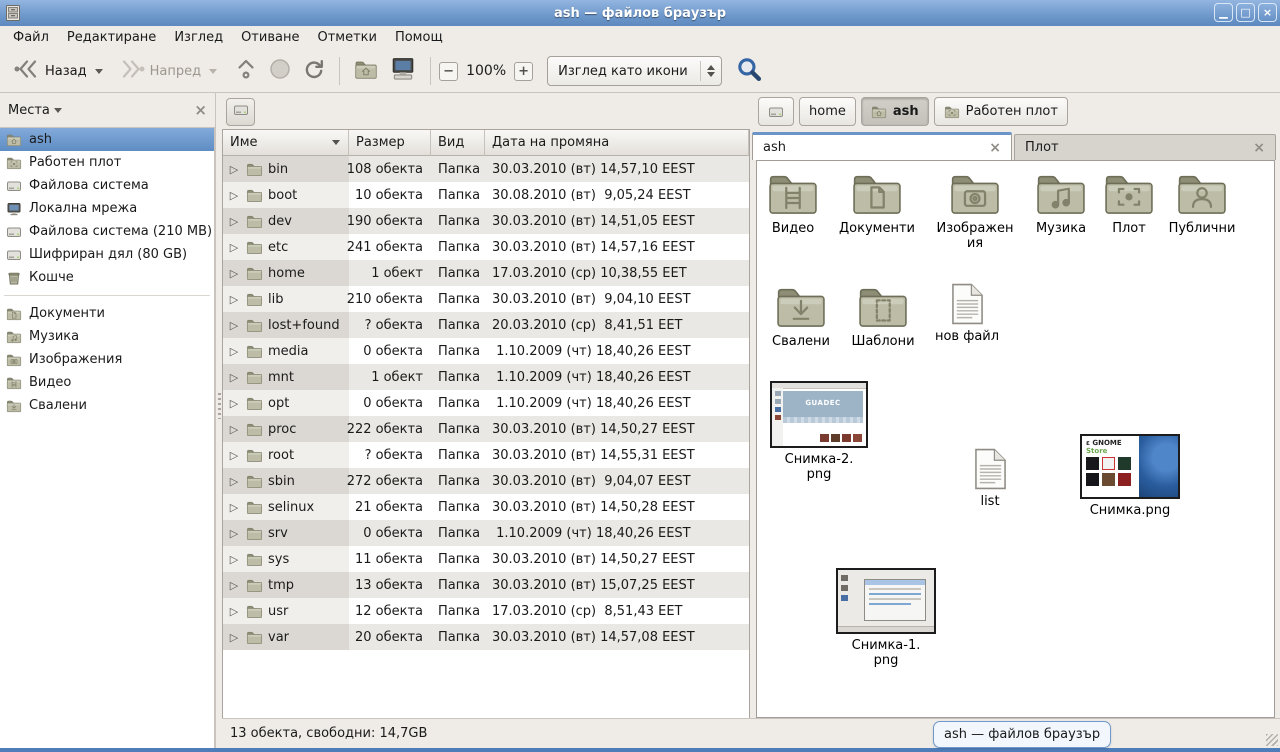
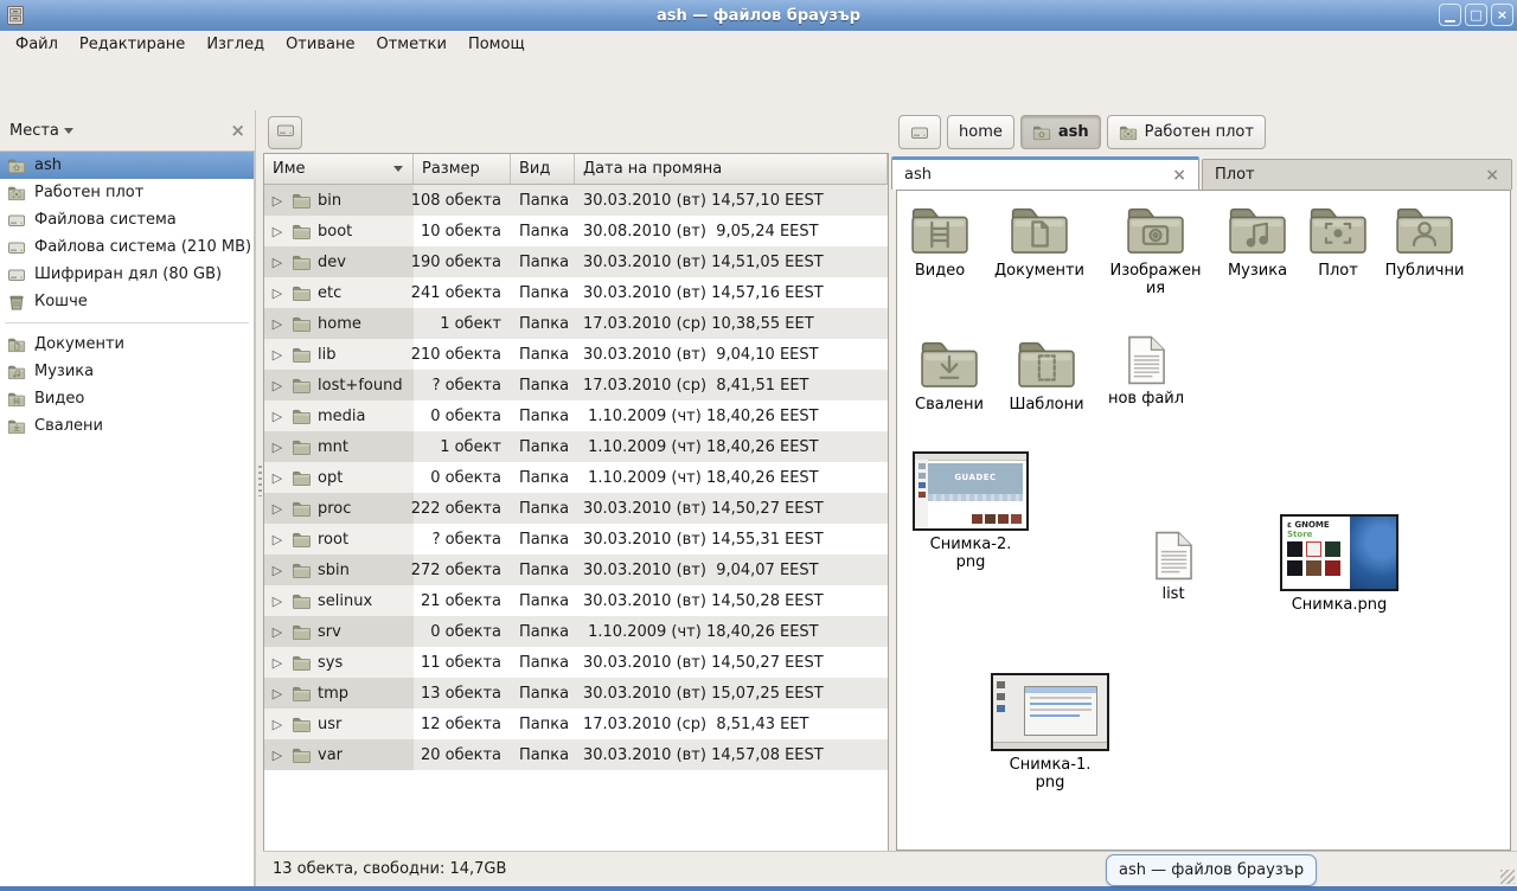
  ash — файлов браузър
  ▁
  □
  ×
  Файл
  Редактиране
  Изглед
  Отиване
  Отметки
  Помощ
- Назад
- Напред
- −
- 100%
- +
- Изглед като икони
  Места
  ×
  ash
  Работен плот
  Файлова система
- Локална мрежа
  Файлова система (210 MB)
  Шифриран дял (80 GB)
  Кошче
  Документи
  Музика
- Изображения
  Видео
  Свалени
  Име
  Размер
  Вид
  Дата на промяна
  ▷
  bin
  108 обекта
  Папка
  30.03.2010 (вт) 14,57,10 EEST
  ▷
  boot
  10 обекта
  Папка
  30.08.2010 (вт) 9,05,24 EEST
  ▷
  dev
  190 обекта
  Папка
  30.03.2010 (вт) 14,51,05 EEST
  ▷
  etc
  241 обекта
  Папка
  30.03.2010 (вт) 14,57,16 EEST
  ▷
  home
  1 обект
  Папка
  17.03.2010 (ср) 10,38,55 EET
  ▷
  lib
  210 обекта
  Папка
  30.03.2010 (вт) 9,04,10 EEST
  ▷
  lost+found
  ? обекта
  Папка
- 20.03.2010 (ср) 8,41,51 EET
+ 17.03.2010 (ср) 8,41,51 EET
  ▷
  media
  0 обекта
  Папка
  1.10.2009 (чт) 18,40,26 EEST
  ▷
  mnt
  1 обект
  Папка
  1.10.2009 (чт) 18,40,26 EEST
  ▷
  opt
  0 обекта
  Папка
  1.10.2009 (чт) 18,40,26 EEST
  ▷
  proc
  222 обекта
  Папка
  30.03.2010 (вт) 14,50,27 EEST
  ▷
  root
  ? обекта
  Папка
  30.03.2010 (вт) 14,55,31 EEST
  ▷
  sbin
  272 обекта
  Папка
  30.03.2010 (вт) 9,04,07 EEST
  ▷
  selinux
  21 обекта
  Папка
  30.03.2010 (вт) 14,50,28 EEST
  ▷
  srv
  0 обекта
  Папка
  1.10.2009 (чт) 18,40,26 EEST
  ▷
  sys
  11 обекта
  Папка
  30.03.2010 (вт) 14,50,27 EEST
  ▷
  tmp
  13 обекта
  Папка
  30.03.2010 (вт) 15,07,25 EEST
  ▷
  usr
  12 обекта
  Папка
  17.03.2010 (ср) 8,51,43 EET
  ▷
  var
  20 обекта
  Папка
  30.03.2010 (вт) 14,57,08 EEST
  home
  ash
  Работен плот
  ash
  ×
  Плот
  ×
  Видео
  Документи
  Изображен
  ия
  Музика
  Плот
  Публични
  Свалени
  Шаблони
  нов файл
  GUADEC
  Снимка-2.
  png
  list
  ε GNOME Store
  Снимка.png
  Снимка-1.
  png
  13 обекта, свободни: 14,7GB
  ash — файлов браузър
